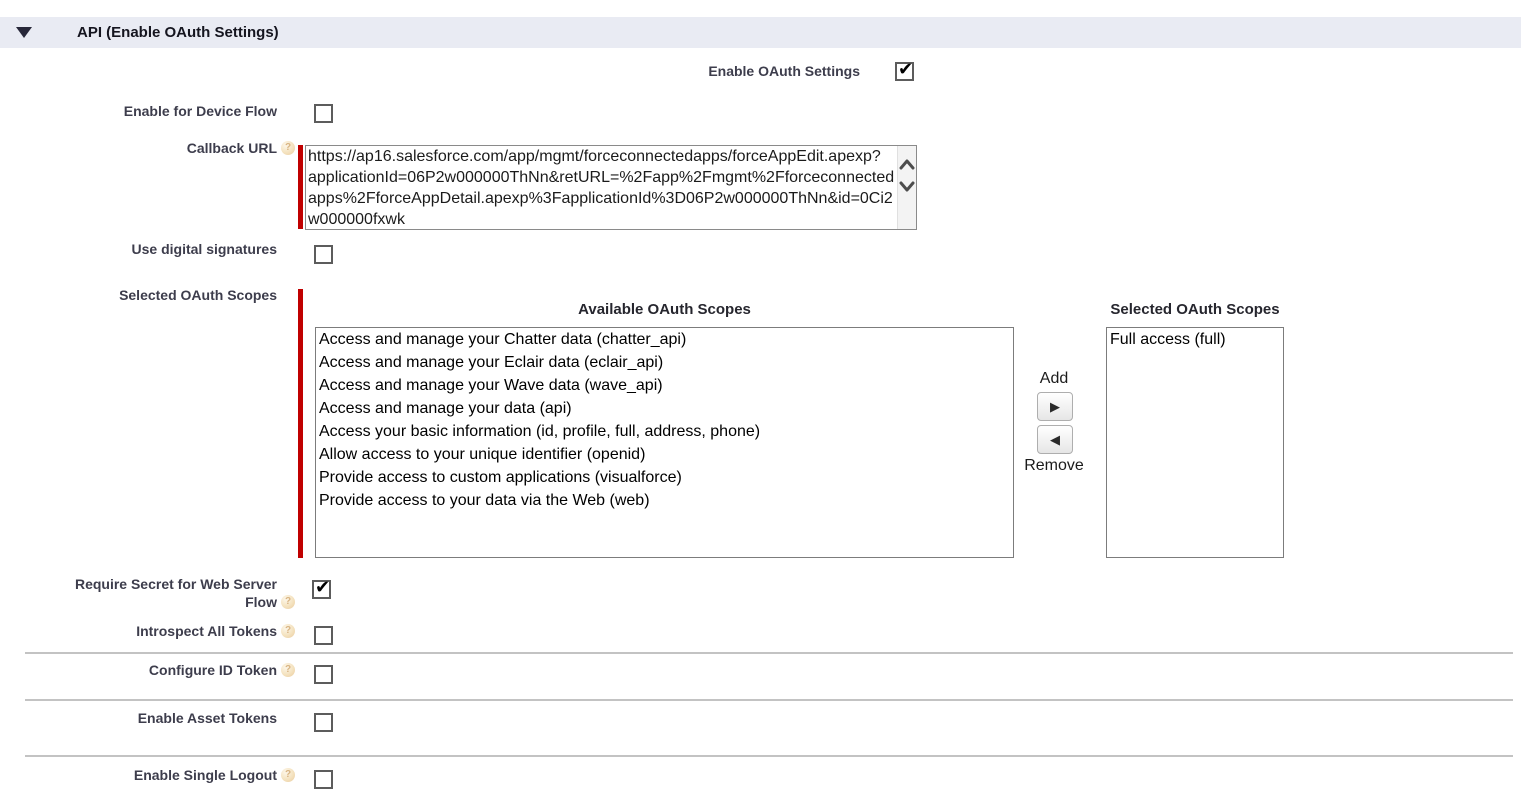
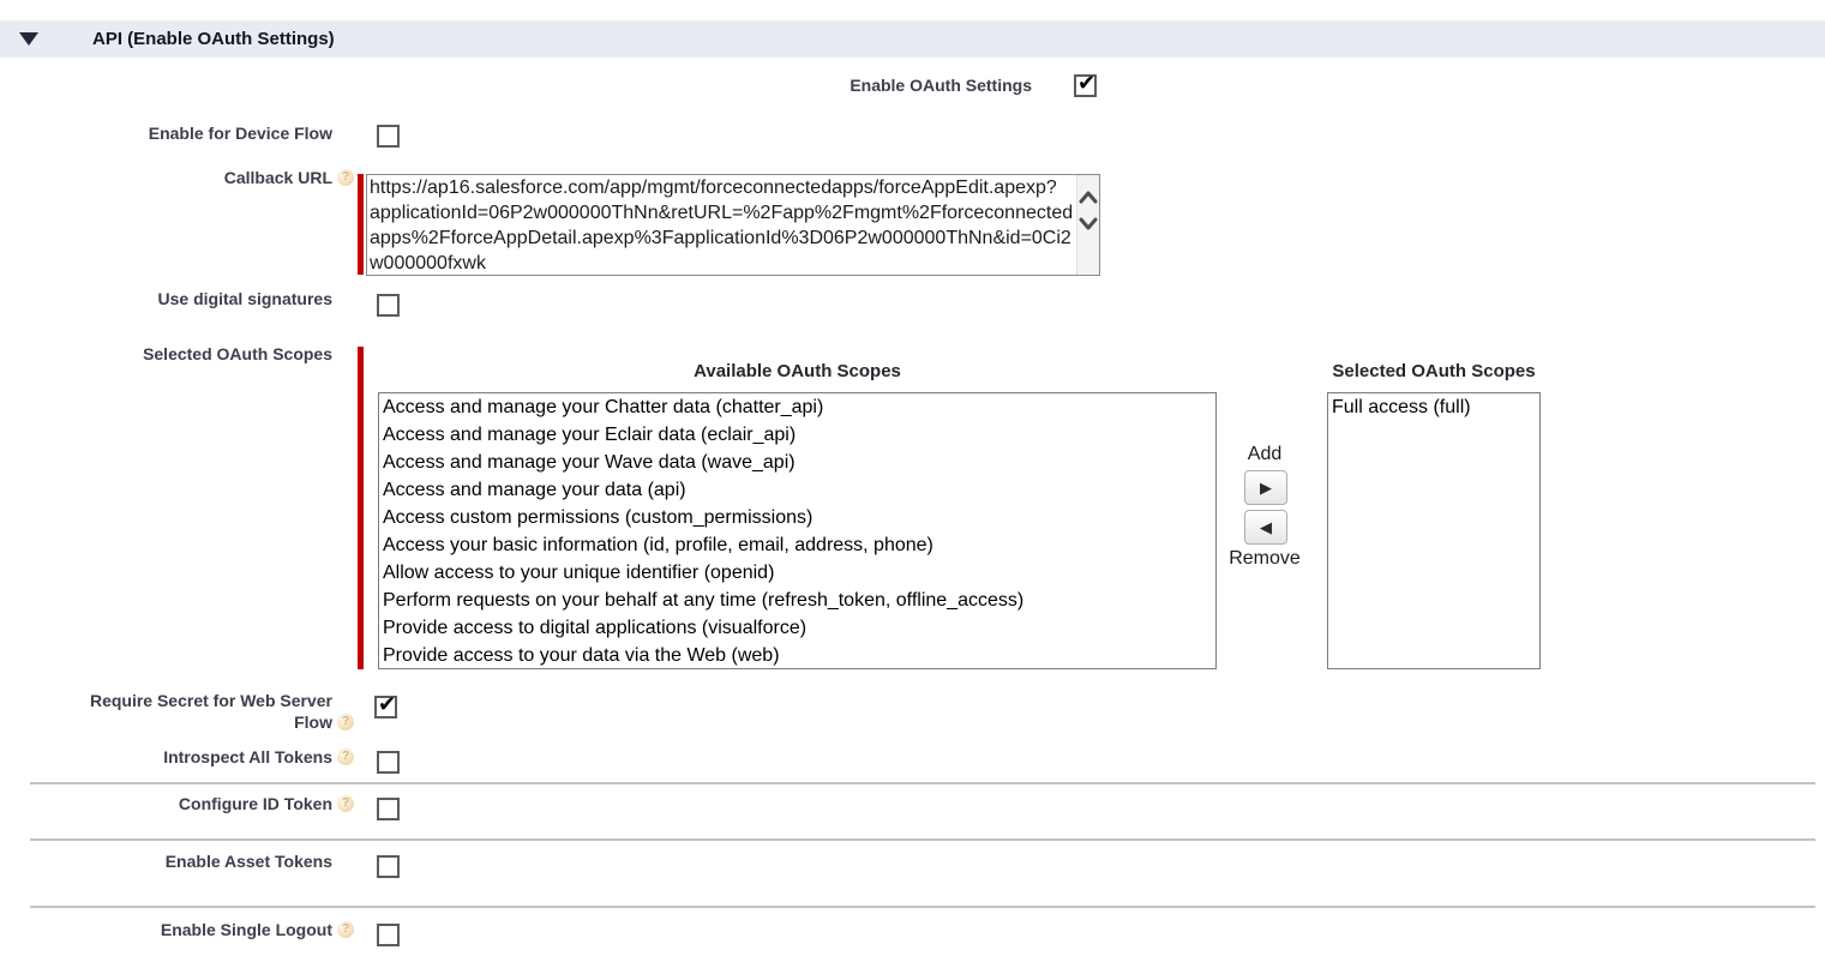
  API (Enable OAuth Settings)
  Enable OAuth Settings
  Enable for Device Flow
  Callback URL
  Use digital signatures
  Selected OAuth Scopes
  Available OAuth Scopes
  Selected OAuth Scopes
  Access and manage your Chatter data (chatter_api)
  Access and manage your Eclair data (eclair_api)
  Access and manage your Wave data (wave_api)
  Access and manage your data (api)
+ Access custom permissions (custom_permissions)
- Access your basic information (id, profile, full, address, phone)
+ Access your basic information (id, profile, email, address, phone)
  Allow access to your unique identifier (openid)
+ Perform requests on your behalf at any time (refresh_token, offline_access)
- Provide access to custom applications (visualforce)
+ Provide access to digital applications (visualforce)
  Provide access to your data via the Web (web)
  Full access (full)
  Add
  Remove
  Require Secret for Web Server
  Flow
  Introspect All Tokens
  Configure ID Token
  Enable Asset Tokens
  Enable Single Logout
